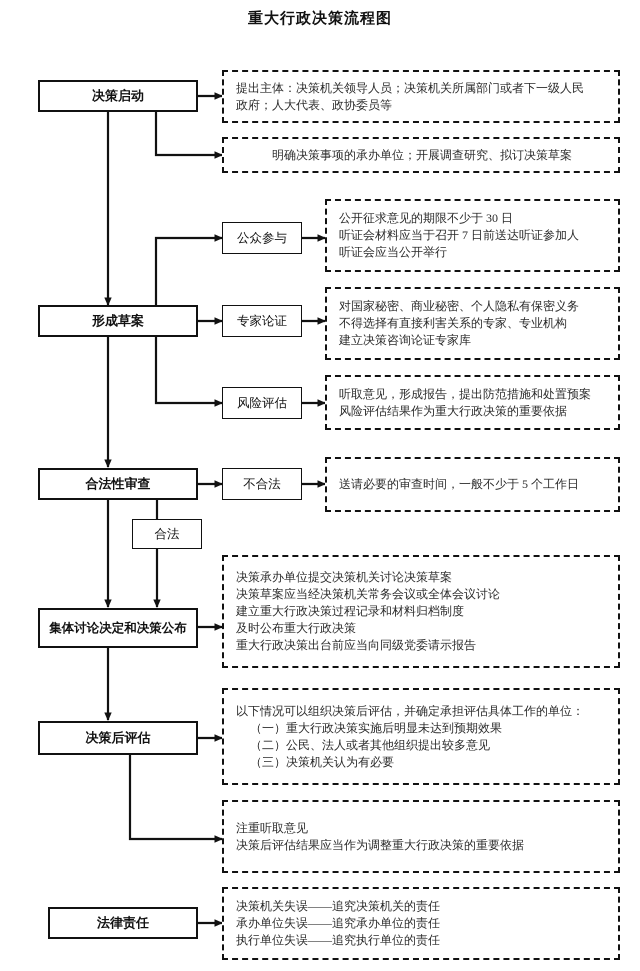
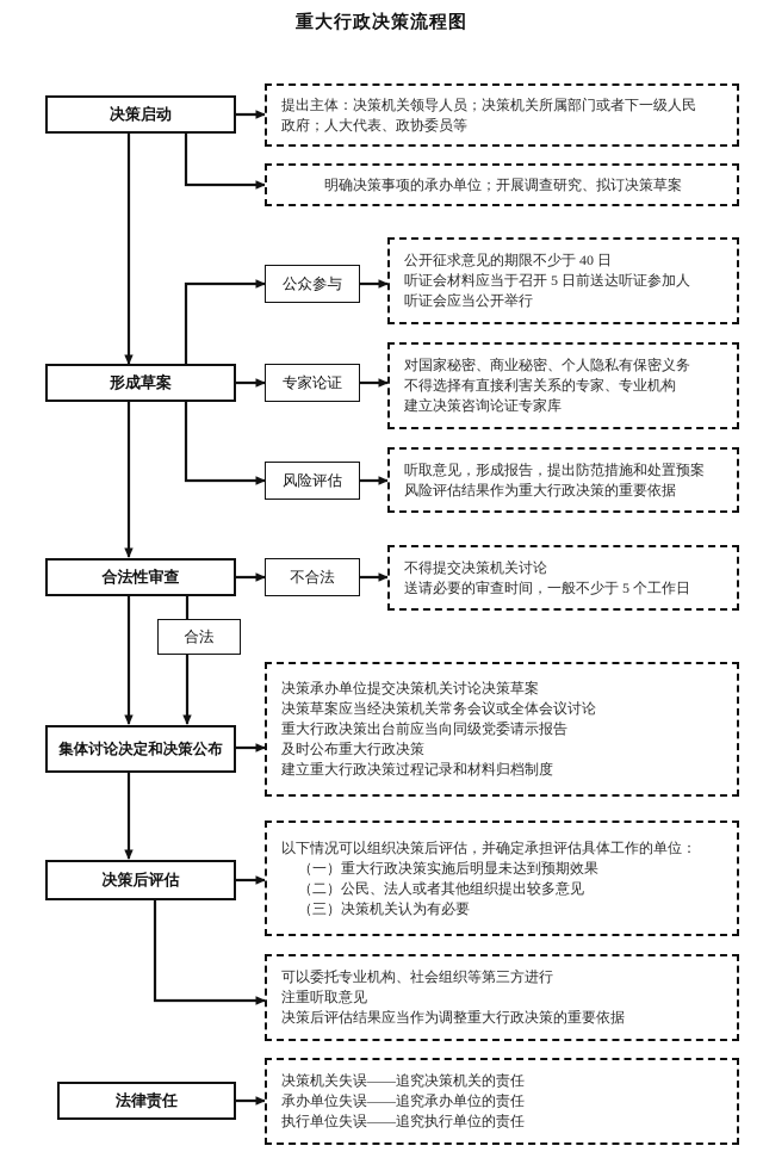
  重大行政决策流程图
  决策启动
  形成草案
  合法性审查
  合法
  集体讨论决定和决策公布
  决策后评估
  法律责任
  公众参与
  专家论证
  风险评估
  不合法
  提出主体：决策机关领导人员；决策机关所属部门或者下一级人民
  政府；人大代表、政协委员等
  明确决策事项的承办单位；开展调查研究、拟订决策草案
- 公开征求意见的期限不少于 30 日
+ 公开征求意见的期限不少于 40 日
- 听证会材料应当于召开 7 日前送达听证参加人
+ 听证会材料应当于召开 5 日前送达听证参加人
  听证会应当公开举行
  对国家秘密、商业秘密、个人隐私有保密义务
  不得选择有直接利害关系的专家、专业机构
  建立决策咨询论证专家库
  听取意见，形成报告，提出防范措施和处置预案
  风险评估结果作为重大行政决策的重要依据
+ 不得提交决策机关讨论
  送请必要的审查时间，一般不少于 5 个工作日
  决策承办单位提交决策机关讨论决策草案
  决策草案应当经决策机关常务会议或全体会议讨论
- 建立重大行政决策过程记录和材料归档制度
+ 重大行政决策出台前应当向同级党委请示报告
  及时公布重大行政决策
- 重大行政决策出台前应当向同级党委请示报告
+ 建立重大行政决策过程记录和材料归档制度
  以下情况可以组织决策后评估，并确定承担评估具体工作的单位：
  （一）重大行政决策实施后明显未达到预期效果
  （二）公民、法人或者其他组织提出较多意见
  （三）决策机关认为有必要
+ 可以委托专业机构、社会组织等第三方进行
  注重听取意见
  决策后评估结果应当作为调整重大行政决策的重要依据
  决策机关失误——追究决策机关的责任
  承办单位失误——追究承办单位的责任
  执行单位失误——追究执行单位的责任
